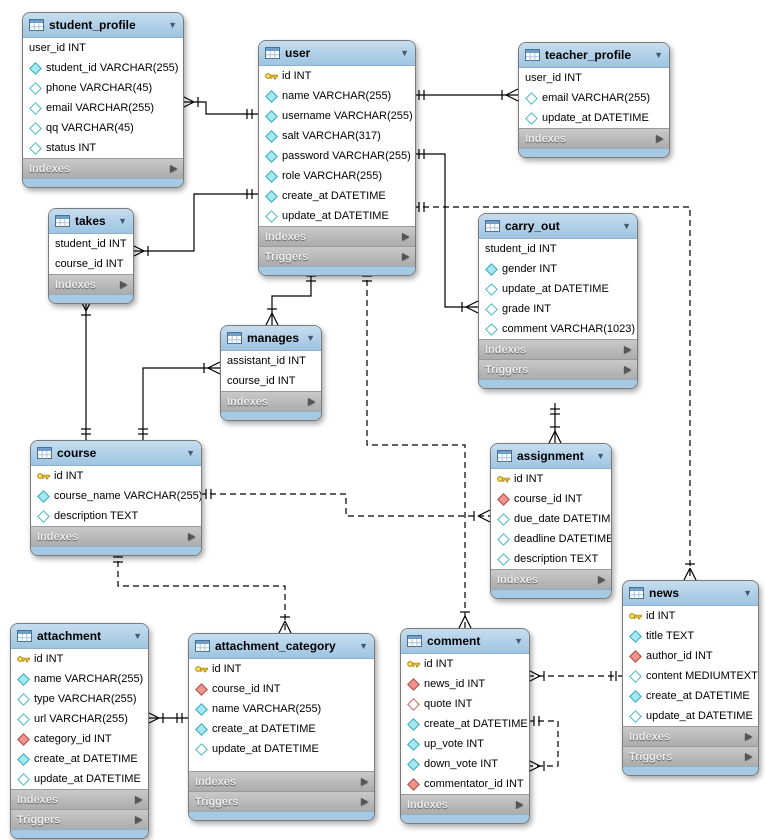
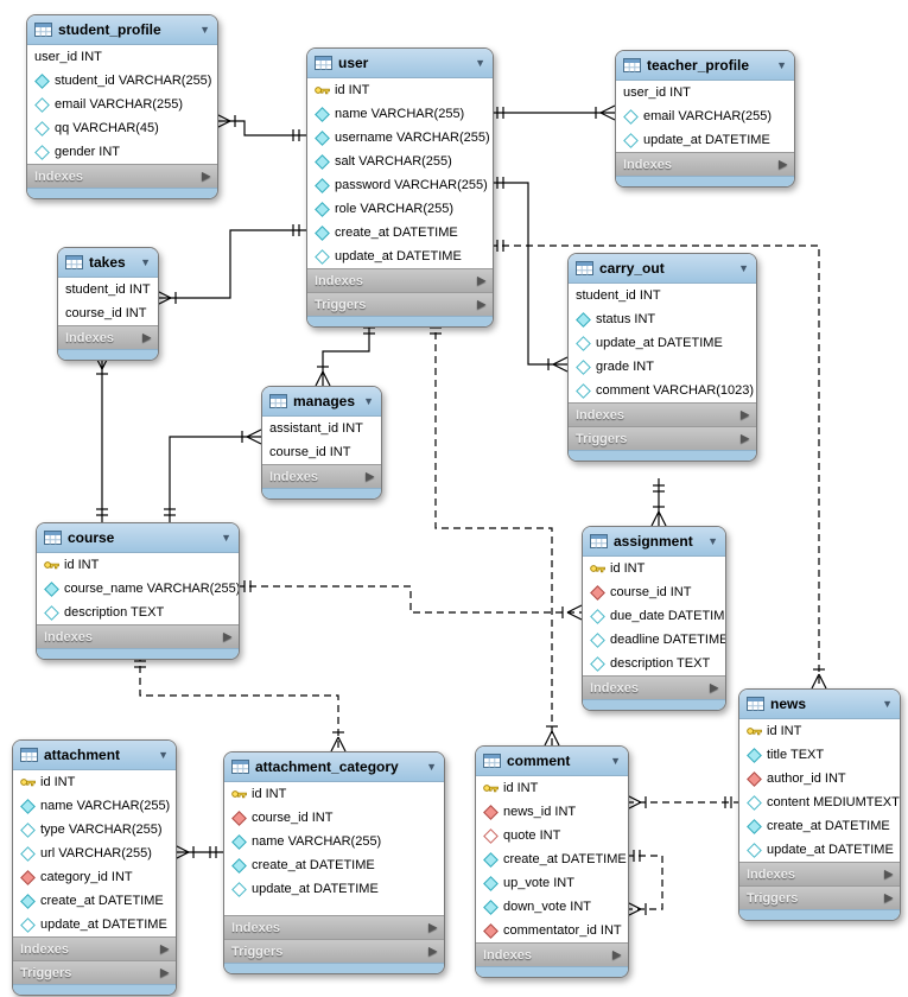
  student_profile
  ▼
  user_id INT
  student_id VARCHAR(255)
- phone VARCHAR(45)
  email VARCHAR(255)
  qq VARCHAR(45)
- status INT
+ gender INT
  Indexes
  ▶
  user
  ▼
  id INT
  name VARCHAR(255)
  username VARCHAR(255)
- salt VARCHAR(317)
+ salt VARCHAR(255)
  password VARCHAR(255)
  role VARCHAR(255)
  create_at DATETIME
  update_at DATETIME
  Indexes
  ▶
  Triggers
  ▶
  teacher_profile
  ▼
  user_id INT
  email VARCHAR(255)
  update_at DATETIME
  Indexes
  ▶
  takes
  ▼
  student_id INT
  course_id INT
  Indexes
  ▶
  carry_out
  ▼
  student_id INT
- gender INT
+ status INT
  update_at DATETIME
  grade INT
  comment VARCHAR(1023)
  Indexes
  ▶
  Triggers
  ▶
  manages
  ▼
  assistant_id INT
  course_id INT
  Indexes
  ▶
  course
  ▼
  id INT
  course_name VARCHAR(255)
  description TEXT
  Indexes
  ▶
  assignment
  ▼
  id INT
  course_id INT
  due_date DATETIM
  deadline DATETIME
  description TEXT
  Indexes
  ▶
  attachment
  ▼
  id INT
  name VARCHAR(255)
  type VARCHAR(255)
  url VARCHAR(255)
  category_id INT
  create_at DATETIME
  update_at DATETIME
  Indexes
  ▶
  Triggers
  ▶
  attachment_category
  ▼
  id INT
  course_id INT
  name VARCHAR(255)
  create_at DATETIME
  update_at DATETIME
  Indexes
  ▶
  Triggers
  ▶
  comment
  ▼
  id INT
  news_id INT
  quote INT
  create_at DATETIME
  up_vote INT
  down_vote INT
  commentator_id INT
  Indexes
  ▶
  news
  ▼
  id INT
  title TEXT
  author_id INT
  content MEDIUMTEXT
  create_at DATETIME
  update_at DATETIME
  Indexes
  ▶
  Triggers
  ▶
